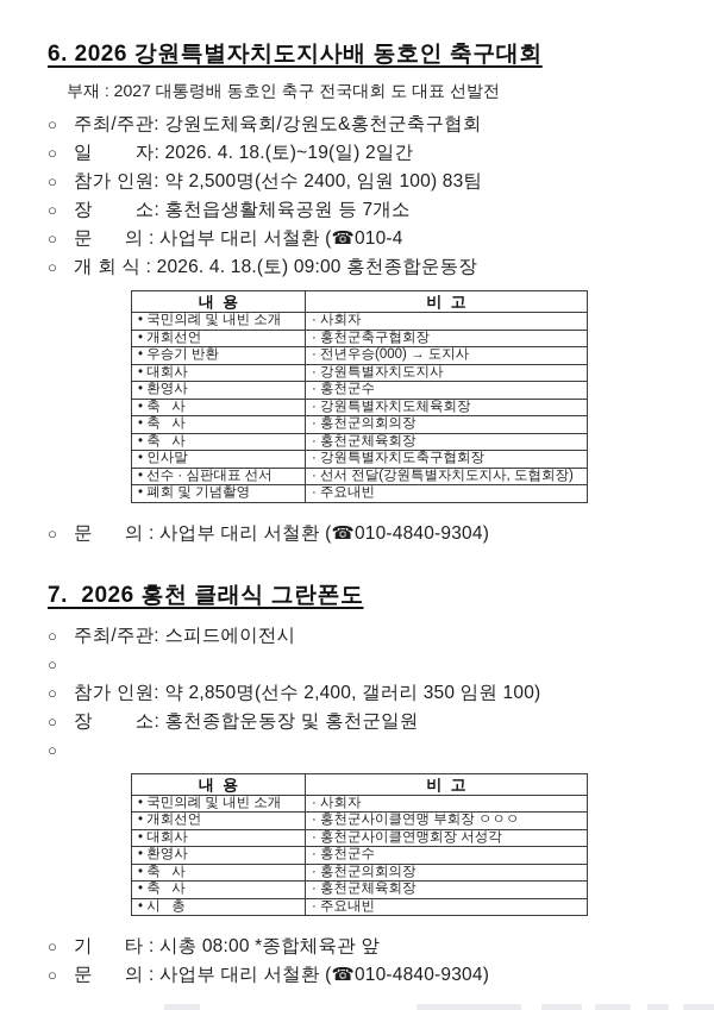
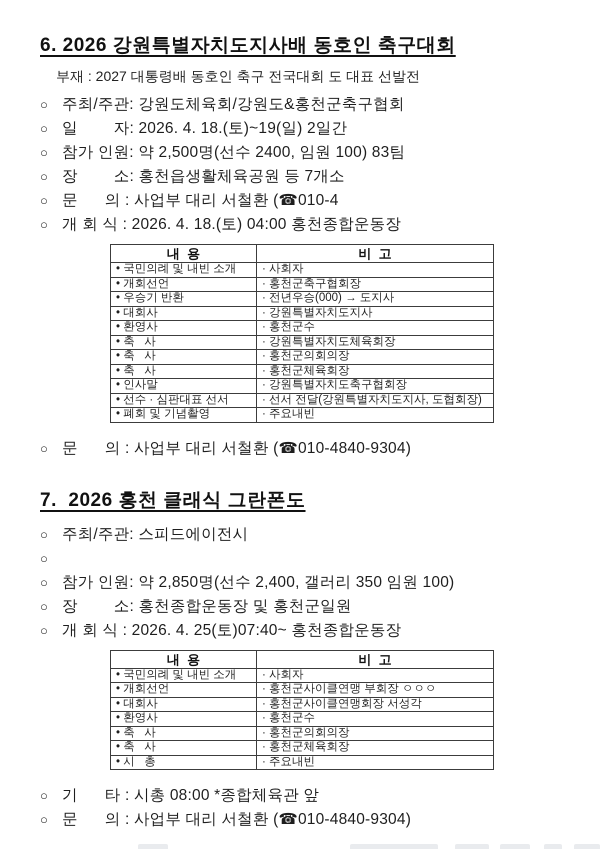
  6. 2026 강원특별자치도지사배 동호인 축구대회
  부재 : 2027 대통령배 동호인 축구 전국대회 도 대표 선발전
  ○
  주최/주관: 강원도체육회/강원도&홍천군축구협회
  ○
  일 자: 2026. 4. 18.(토)~19(일) 2일간
  ○
  참가 인원: 약 2,500명(선수 2400, 임원 100) 83팀
  ○
  장 소: 홍천읍생활체육공원 등 7개소
  ○
  문 의 : 사업부 대리 서철환 (☎010-4
  ○
- 개 회 식 : 2026. 4. 18.(토) 09:00 홍천종합운동장
+ 개 회 식 : 2026. 4. 18.(토) 04:00 홍천종합운동장
  내 용	비 고
  • 국민의례 및 내빈 소개	· 사회자
  • 개회선언	· 홍천군축구협회장
  • 우승기 반환	· 전년우승(000) → 도지사
  • 대회사	· 강원특별자치도지사
  • 환영사	· 홍천군수
  • 축 사	· 강원특별자치도체육회장
  • 축 사	· 홍천군의회의장
  • 축 사	· 홍천군체육회장
  • 인사말	· 강원특별자치도축구협회장
  • 선수 · 심판대표 선서	· 선서 전달(강원특별자치도지사, 도협회장)
  • 폐회 및 기념촬영	· 주요내빈
  ○
  문 의 : 사업부 대리 서철환 (☎010-4840-9304)
  7. 2026 홍천 클래식 그란폰도
  ○
  주최/주관: 스피드에이전시
  ○
  ○
  참가 인원: 약 2,850명(선수 2,400, 갤러리 350 임원 100)
  ○
  장 소: 홍천종합운동장 및 홍천군일원
  ○
+ 개 회 식 : 2026. 4. 25(토)07:40~ 홍천종합운동장
  내 용	비 고
  • 국민의례 및 내빈 소개	· 사회자
  • 개회선언	· 홍천군사이클연맹 부회장 ㅇㅇㅇ
  • 대회사	· 홍천군사이클연맹회장 서성각
  • 환영사	· 홍천군수
  • 축 사	· 홍천군의회의장
  • 축 사	· 홍천군체육회장
  • 시 총	· 주요내빈
  ○
  기 타 : 시총 08:00 *종합체육관 앞
  ○
  문 의 : 사업부 대리 서철환 (☎010-4840-9304)
